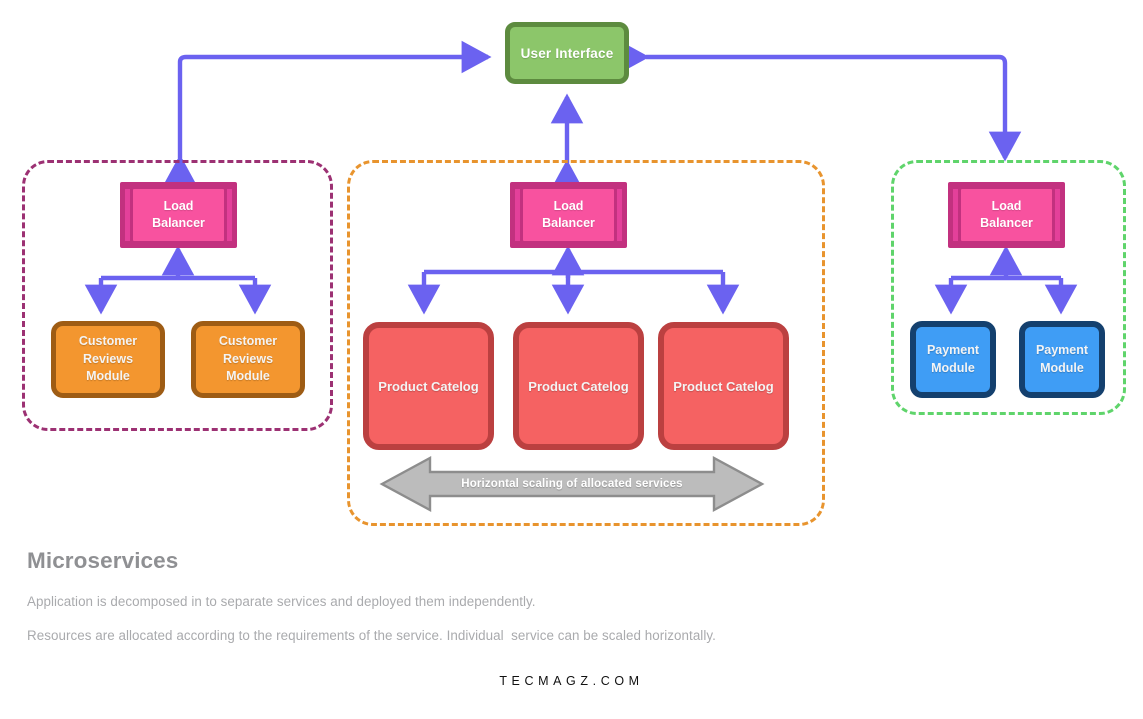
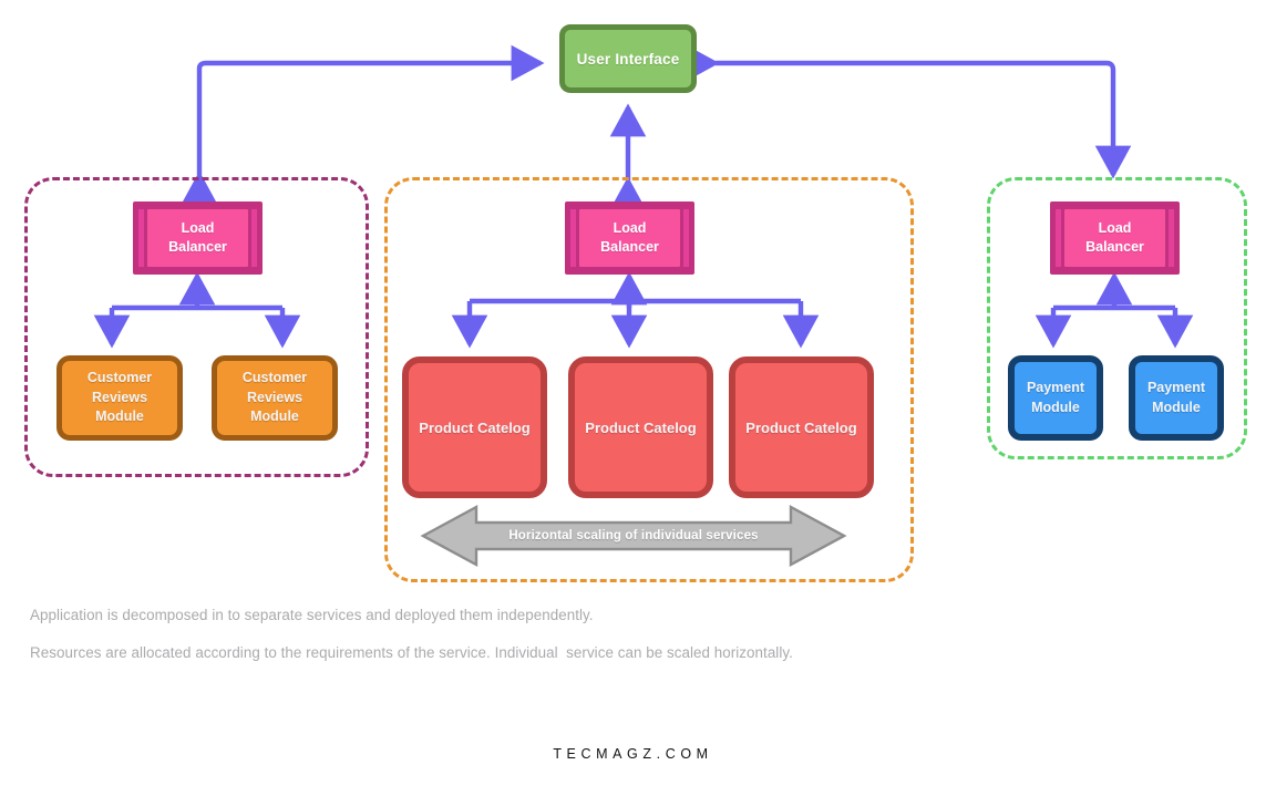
  User Interface
  Load
  Balancer
  Load
  Balancer
  Load
  Balancer
  Customer
  Reviews
  Module
  Customer
  Reviews
  Module
  Product Catelog
  Product Catelog
  Product Catelog
- Horizontal scaling of allocated services
+ Horizontal scaling of individual services
  Payment
  Module
  Payment
  Module
- Microservices
  Application is decomposed in to separate services and deployed them independently.
  Resources are allocated according to the requirements of the service. Individual service can be scaled horizontally.
  TECMAGZ.COM
